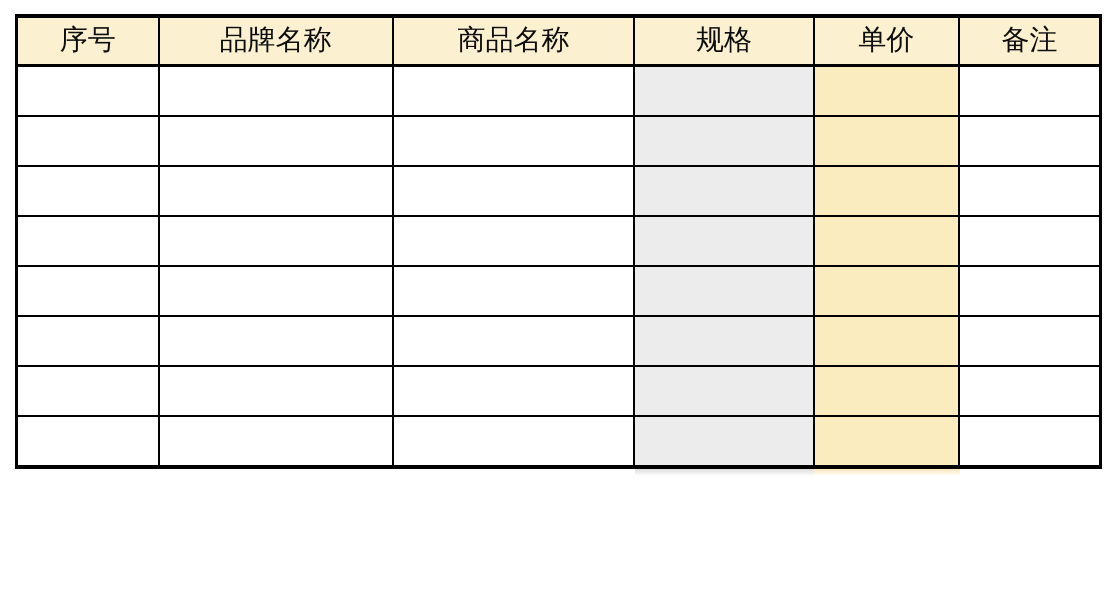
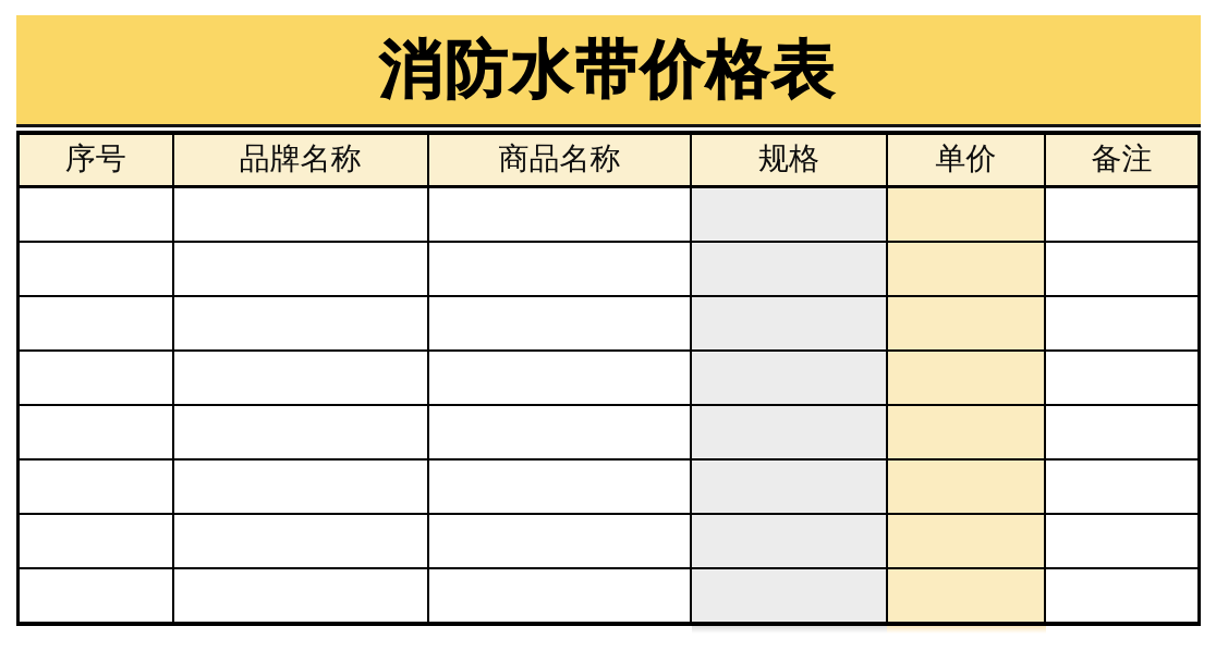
+ 消防水带价格表
  序号	品牌名称	商品名称	规格	单价	备注
